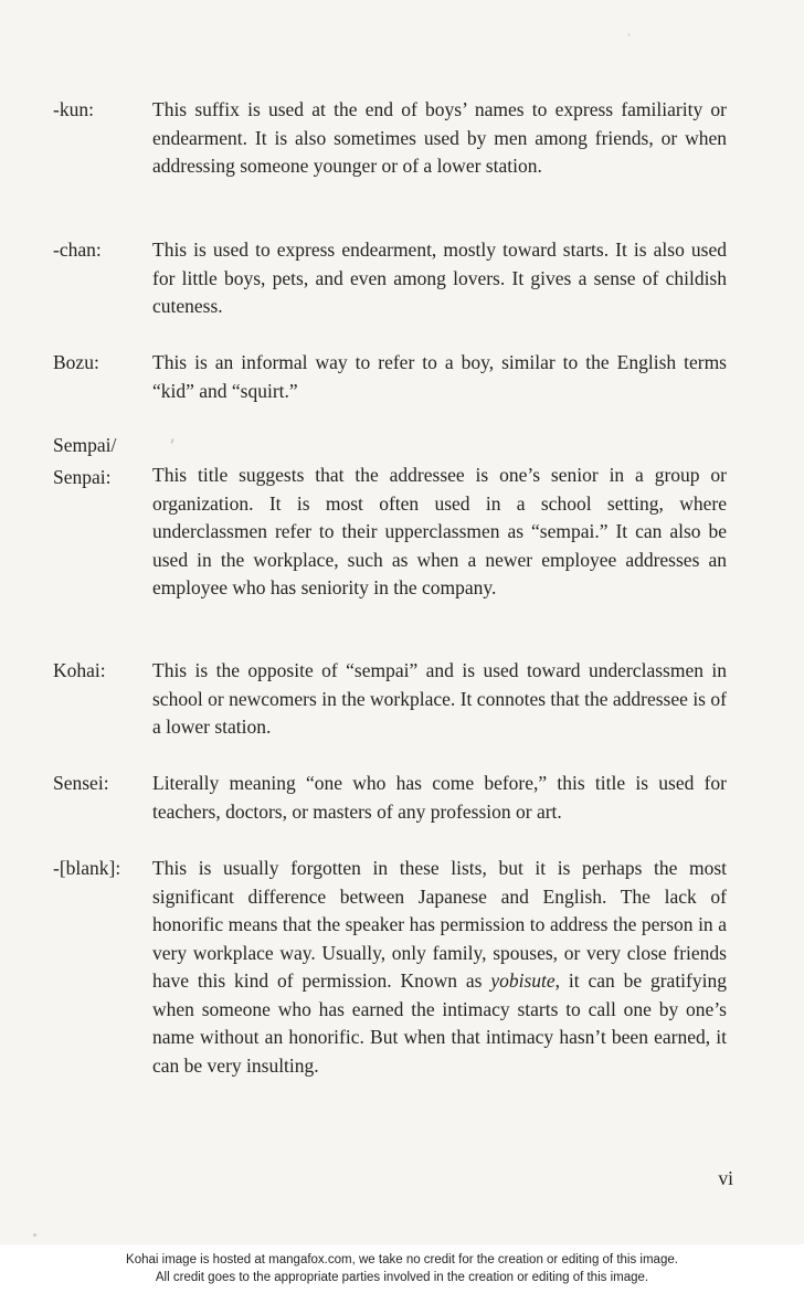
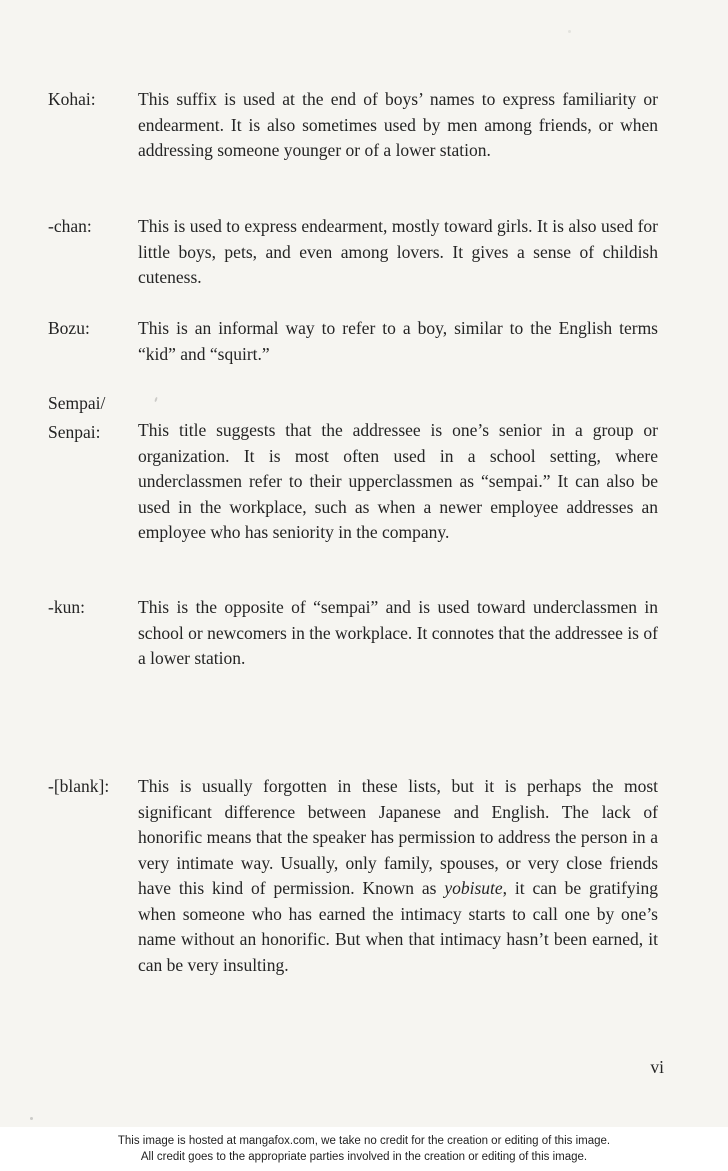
- -kun:
+ Kohai:
  This suffix is used at the end of boys’ names to express familiarity or endearment. It is also sometimes used by men among friends, or when addressing someone younger or of a lower station.
  -chan:
- This is used to express endearment, mostly toward starts. It is also used for little boys, pets, and even among lovers. It gives a sense of childish cuteness.
+ This is used to express endearment, mostly toward girls. It is also used for little boys, pets, and even among lovers. It gives a sense of childish cuteness.
  Bozu:
  This is an informal way to refer to a boy, similar to the English terms “kid” and “squirt.”
  Sempai/
  Senpai:
  This title suggests that the addressee is one’s senior in a group or organization. It is most often used in a school setting, where underclassmen refer to their upperclassmen as “sempai.” It can also be used in the workplace, such as when a newer employee addresses an employee who has seniority in the company.
- Kohai:
+ -kun:
  This is the opposite of “sempai” and is used toward underclassmen in school or newcomers in the workplace. It connotes that the addressee is of a lower station.
- Sensei:
- Literally meaning “one who has come before,” this title is used for teachers, doctors, or masters of any profession or art.
  -[blank]:
- This is usually forgotten in these lists, but it is perhaps the most significant difference between Japanese and English. The lack of honorific means that the speaker has permission to address the person in a very workplace way. Usually, only family, spouses, or very close friends have this kind of permission. Known as yobisute, it can be gratifying when someone who has earned the intimacy starts to call one by one’s name without an honorific. But when that intimacy hasn’t been earned, it can be very insulting.
+ This is usually forgotten in these lists, but it is perhaps the most significant difference between Japanese and English. The lack of honorific means that the speaker has permission to address the person in a very intimate way. Usually, only family, spouses, or very close friends have this kind of permission. Known as yobisute, it can be gratifying when someone who has earned the intimacy starts to call one by one’s name without an honorific. But when that intimacy hasn’t been earned, it can be very insulting.
  vi
- Kohai image is hosted at mangafox.com, we take no credit for the creation or editing of this image.
+ This image is hosted at mangafox.com, we take no credit for the creation or editing of this image.
  All credit goes to the appropriate parties involved in the creation or editing of this image.
